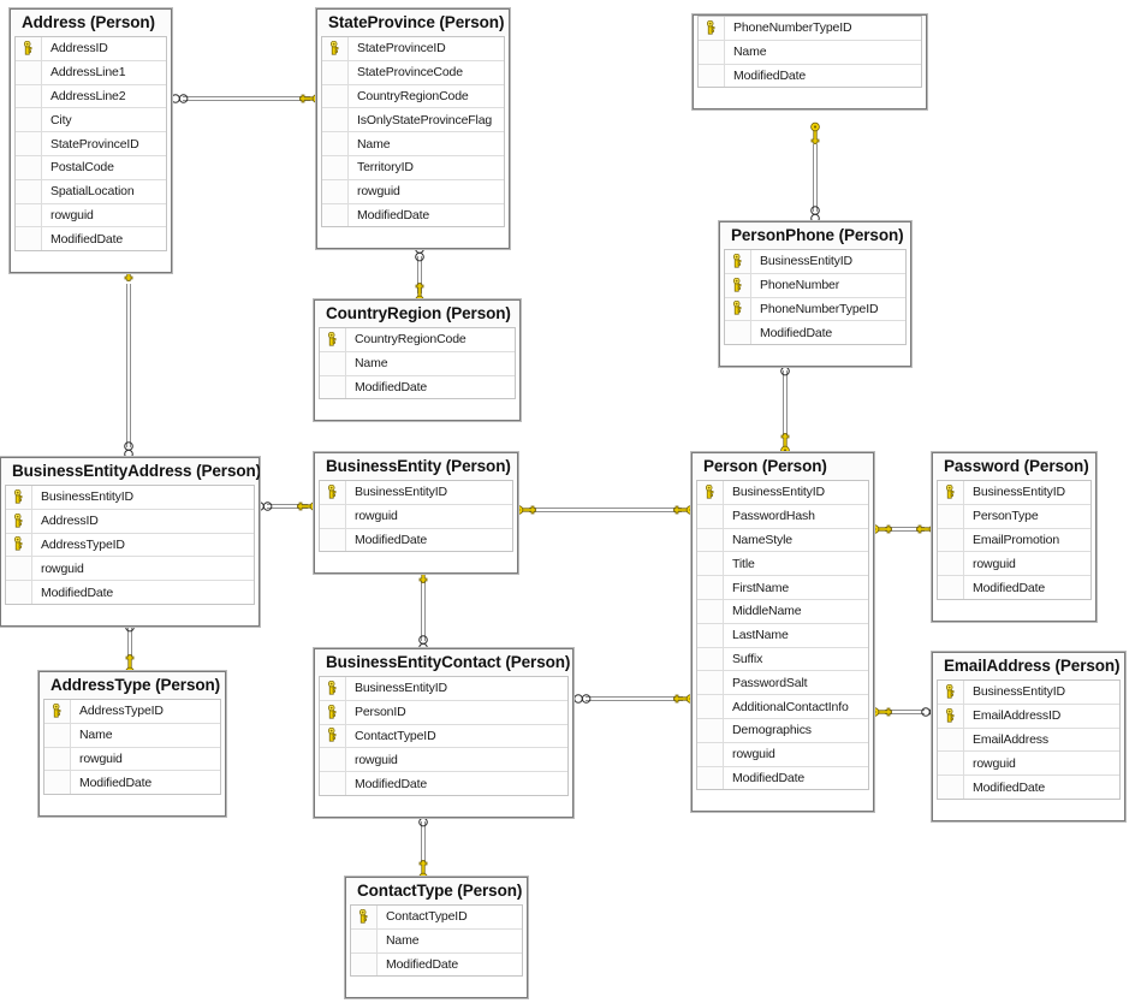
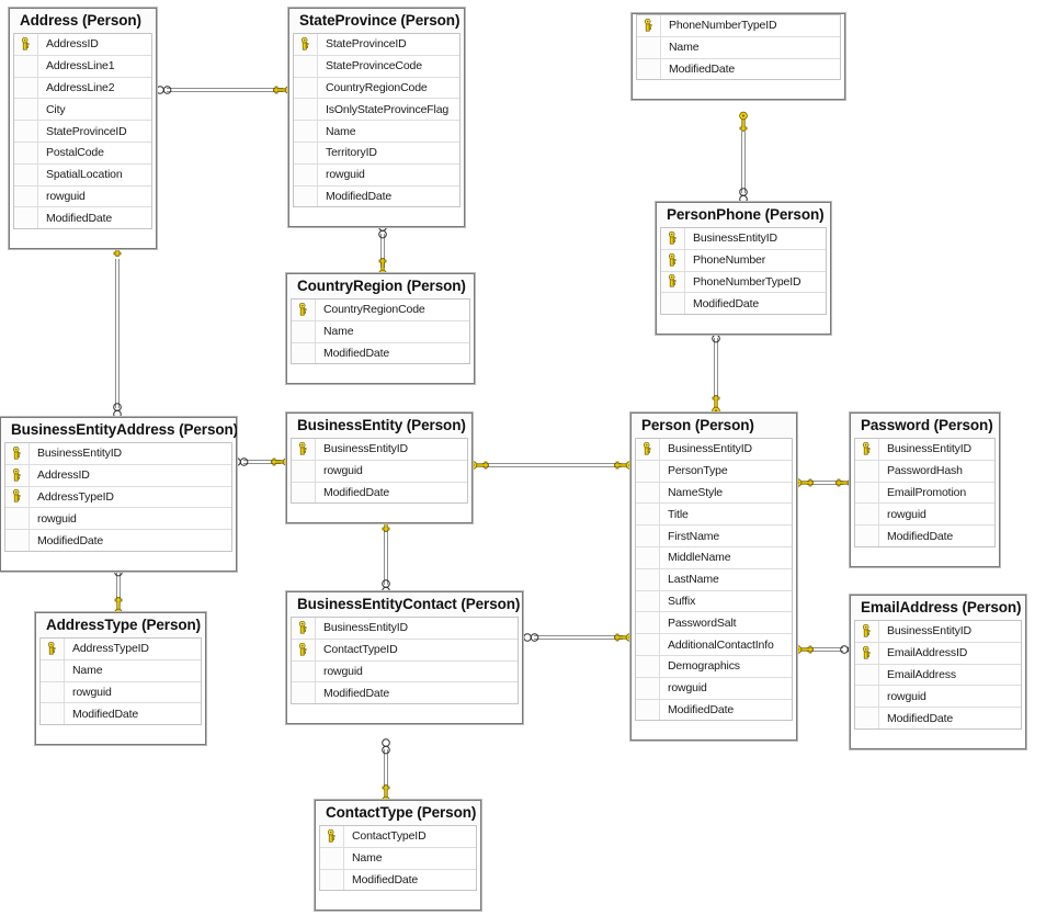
  Address (Person)
  AddressID
  AddressLine1
  AddressLine2
  City
  StateProvinceID
  PostalCode
  SpatialLocation
  rowguid
  ModifiedDate
  StateProvince (Person)
  StateProvinceID
  StateProvinceCode
  CountryRegionCode
  IsOnlyStateProvinceFlag
  Name
  TerritoryID
  rowguid
  ModifiedDate
  PhoneNumberTypeID
  Name
  ModifiedDate
  PersonPhone (Person)
  BusinessEntityID
  PhoneNumber
  PhoneNumberTypeID
  ModifiedDate
  CountryRegion (Person)
  CountryRegionCode
  Name
  ModifiedDate
  BusinessEntityAddress (Person)
  BusinessEntityID
  AddressID
  AddressTypeID
  rowguid
  ModifiedDate
  BusinessEntity (Person)
  BusinessEntityID
  rowguid
  ModifiedDate
  Person (Person)
  BusinessEntityID
- PasswordHash
+ PersonType
  NameStyle
  Title
  FirstName
  MiddleName
  LastName
  Suffix
  PasswordSalt
  AdditionalContactInfo
  Demographics
  rowguid
  ModifiedDate
  Password (Person)
  BusinessEntityID
- PersonType
+ PasswordHash
  EmailPromotion
  rowguid
  ModifiedDate
  AddressType (Person)
  AddressTypeID
  Name
  rowguid
  ModifiedDate
  BusinessEntityContact (Person)
  BusinessEntityID
- PersonID
  ContactTypeID
  rowguid
  ModifiedDate
  EmailAddress (Person)
  BusinessEntityID
  EmailAddressID
  EmailAddress
  rowguid
  ModifiedDate
  ContactType (Person)
  ContactTypeID
  Name
  ModifiedDate
